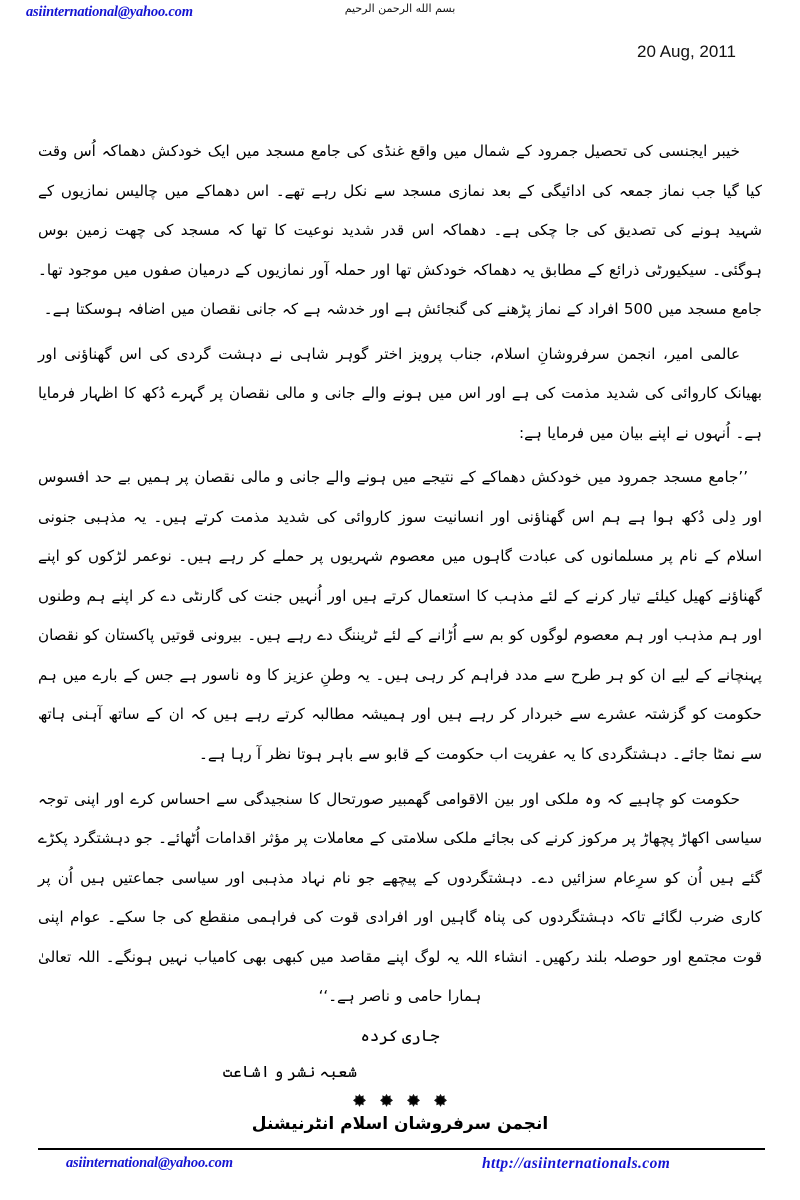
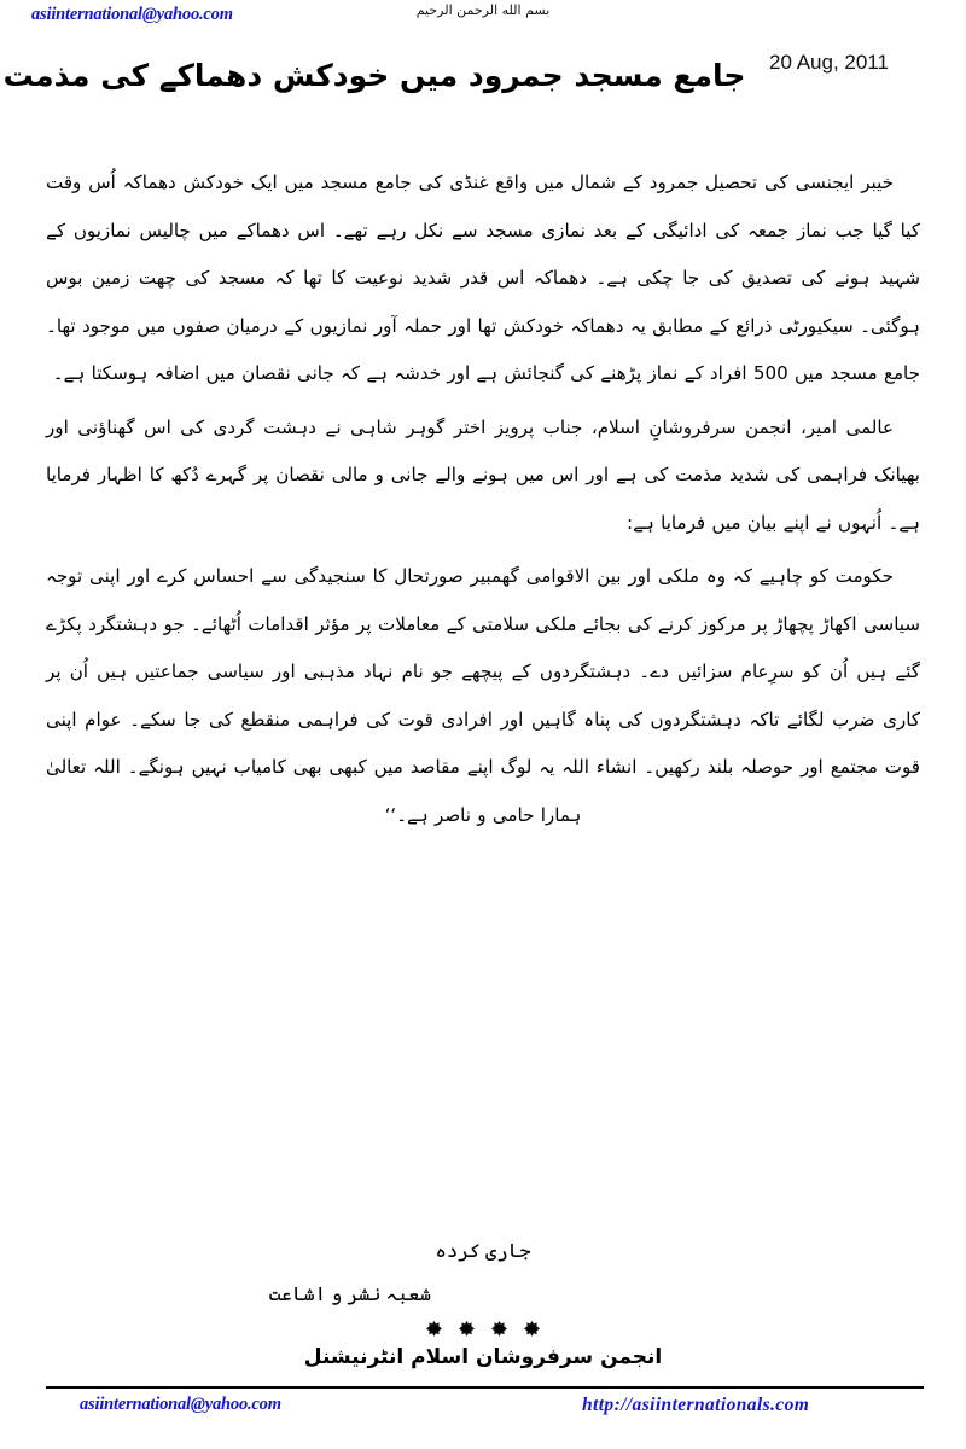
  asiinternational@yahoo.com
  بسم الله الرحمن الرحيم
  20 Aug, 2011
+ جامع مسجد جمرود میں خودکش دھماکے کی مذمت
  خیبر ایجنسی کی تحصیل جمرود کے شمال میں واقع غنڈی کی جامع مسجد میں ایک خودکش دھماکہ اُس وقت کیا گیا جب نماز جمعہ کی ادائیگی کے بعد نمازی مسجد سے نکل رہے تھے۔ اس دھماکے میں چالیس نمازیوں کے شہید ہونے کی تصدیق کی جا چکی ہے۔ دھماکہ اس قدر شدید نوعیت کا تھا کہ مسجد کی چھت زمین بوس ہوگئی۔ سیکیورٹی ذرائع کے مطابق یہ دھماکہ خودکش تھا اور حملہ آور نمازیوں کے درمیان صفوں میں موجود تھا۔ جامع مسجد میں 500 افراد کے نماز پڑھنے کی گنجائش ہے اور خدشہ ہے کہ جانی نقصان میں اضافہ ہوسکتا ہے۔
- عالمی امیر، انجمن سرفروشانِ اسلام، جناب پرویز اختر گوہر شاہی نے دہشت گردی کی اس گھناؤنی اور بھیانک کاروائی کی شدید مذمت کی ہے اور اس میں ہونے والے جانی و مالی نقصان پر گہرے دُکھ کا اظہار فرمایا ہے۔ اُنہوں نے اپنے بیان میں فرمایا ہے:
+ عالمی امیر، انجمن سرفروشانِ اسلام، جناب پرویز اختر گوہر شاہی نے دہشت گردی کی اس گھناؤنی اور بھیانک فراہمی کی شدید مذمت کی ہے اور اس میں ہونے والے جانی و مالی نقصان پر گہرے دُکھ کا اظہار فرمایا ہے۔ اُنہوں نے اپنے بیان میں فرمایا ہے:
- ’’جامع مسجد جمرود میں خودکش دھماکے کے نتیجے میں ہونے والے جانی و مالی نقصان پر ہمیں بے حد افسوس اور دِلی دُکھ ہوا ہے ہم اس گھناؤنی اور انسانیت سوز کاروائی کی شدید مذمت کرتے ہیں۔ یہ مذہبی جنونی اسلام کے نام پر مسلمانوں کی عبادت گاہوں میں معصوم شہریوں پر حملے کر رہے ہیں۔ نوعمر لڑکوں کو اپنے گھناؤنے کھیل کیلئے تیار کرنے کے لئے مذہب کا استعمال کرتے ہیں اور اُنہیں جنت کی گارنٹی دے کر اپنے ہم وطنوں اور ہم مذہب اور ہم معصوم لوگوں کو بم سے اُڑانے کے لئے ٹریننگ دے رہے ہیں۔ بیرونی قوتیں پاکستان کو نقصان پہنچانے کے لیے ان کو ہر طرح سے مدد فراہم کر رہی ہیں۔ یہ وطنِ عزیز کا وہ ناسور ہے جس کے بارے میں ہم حکومت کو گزشتہ عشرے سے خبردار کر رہے ہیں اور ہمیشہ مطالبہ کرتے رہے ہیں کہ ان کے ساتھ آہنی ہاتھ سے نمٹا جائے۔ دہشتگردی کا یہ عفریت اب حکومت کے قابو سے باہر ہوتا نظر آ رہا ہے۔
  حکومت کو چاہیے کہ وہ ملکی اور بین الاقوامی گھمبیر صورتحال کا سنجیدگی سے احساس کرے اور اپنی توجہ سیاسی اکھاڑ پچھاڑ پر مرکوز کرنے کی بجائے ملکی سلامتی کے معاملات پر مؤثر اقدامات اُٹھائے۔ جو دہشتگرد پکڑے گئے ہیں اُن کو سرِعام سزائیں دے۔ دہشتگردوں کے پیچھے جو نام نہاد مذہبی اور سیاسی جماعتیں ہیں اُن پر کاری ضرب لگائے تاکہ دہشتگردوں کی پناہ گاہیں اور افرادی قوت کی فراہمی منقطع کی جا سکے۔ عوام اپنی قوت مجتمع اور حوصلہ بلند رکھیں۔ انشاء اللہ یہ لوگ اپنے مقاصد میں کبھی بھی کامیاب نہیں ہونگے۔ اللہ تعالیٰ ہمارا حامی و ناصر ہے۔‘‘
  جاری کردہ
  شعبہ نشر و اشاعت
  انجمن سرفروشان اسلام انٹرنیشنل
  asiinternational@yahoo.com
  http://asiinternationals.com
